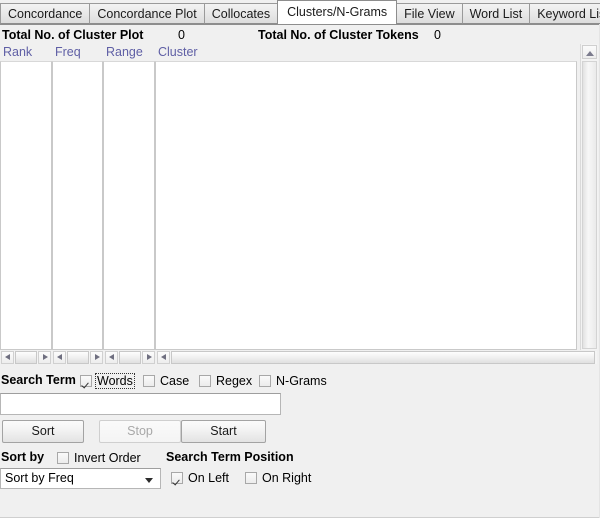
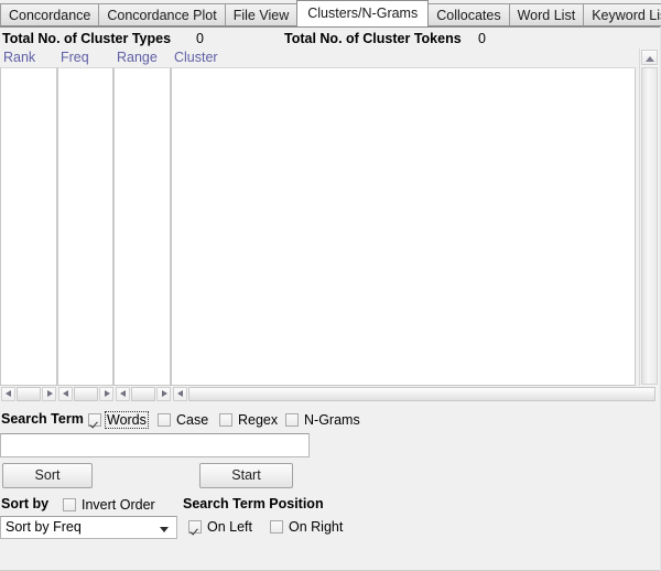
  Concordance
  Concordance Plot
- Collocates
+ File View
  Clusters/N-Grams
- File View
+ Collocates
  Word List
  Keyword Li
- Total No. of Cluster Plot
+ Total No. of Cluster Types
  0
  Total No. of Cluster Tokens
  0
  Rank
  Freq
  Range
  Cluster
  Search Term
  Words
  Case
  Regex
  N-Grams
  Sort
- Stop
  Start
  Sort by
  Invert Order
  Search Term Position
  Sort by Freq
  On Left
  On Right
